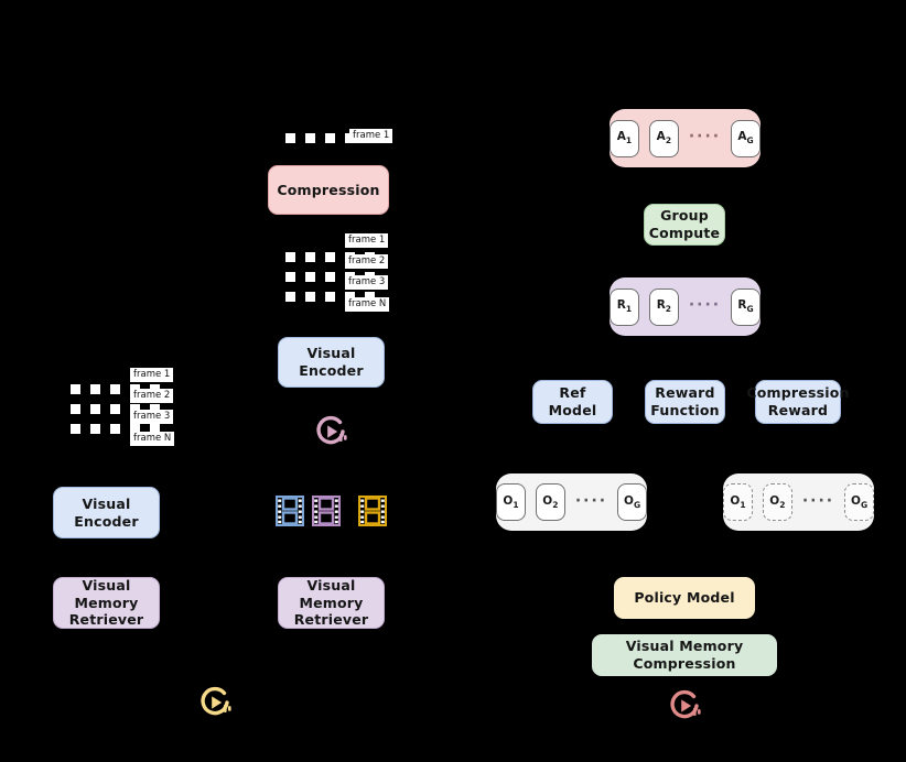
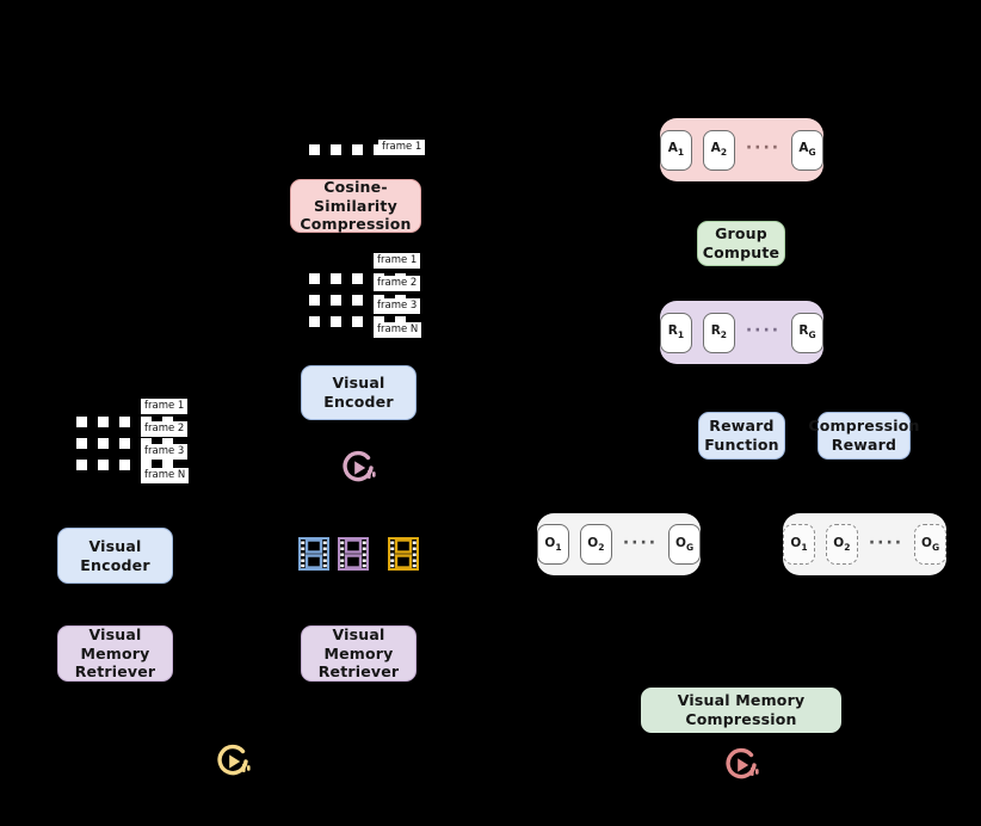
  frame 1
+ Cosine-Similarity
  Compression
  frame 1
  frame 2
  frame 3
  frame N
  Visual Encoder
  Visual Memory
  Retriever
  frame 1
  frame 2
  frame 3
  frame N
  Visual Encoder
  Visual Memory
  Retriever
  A1
  A2
  ····
  AG
  Group
  Compute
  R1
  R2
  ····
  RG
- Ref
- Model
  Reward
  Function
  Compression
  Reward
  O1
  O2
  ····
  OG
  O1
  O2
  ····
  OG
- Policy Model
  Visual Memory Compression
